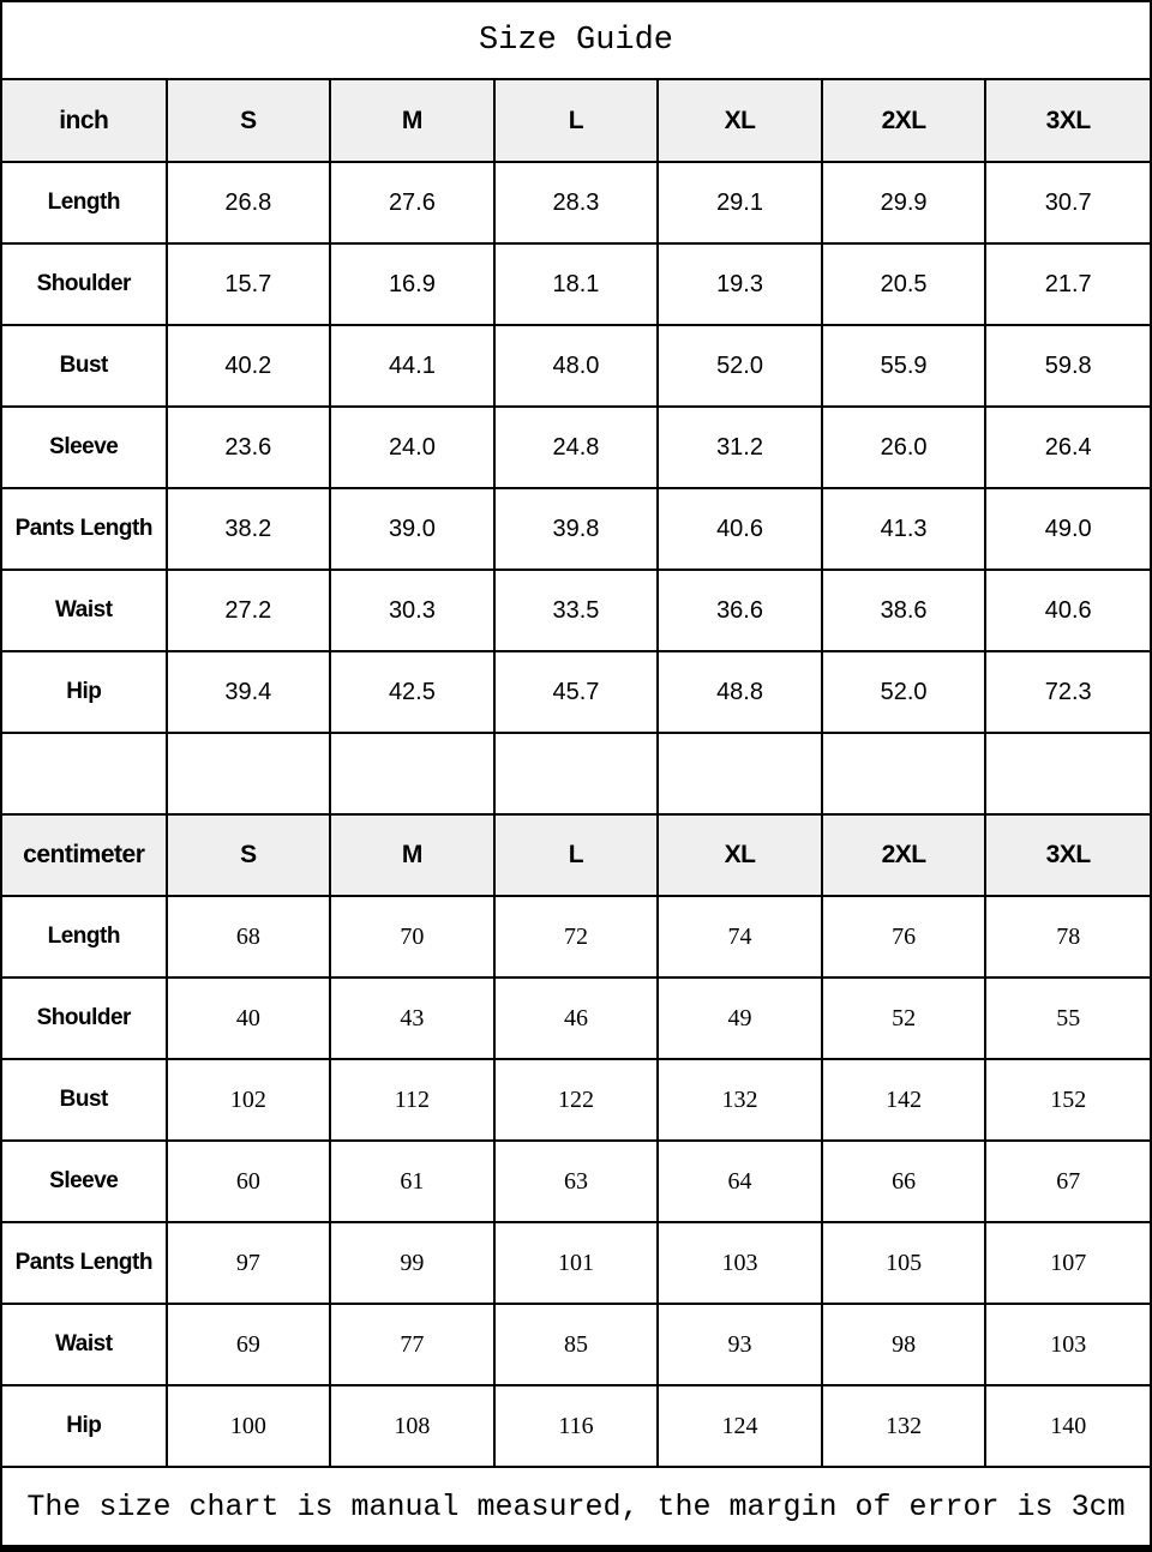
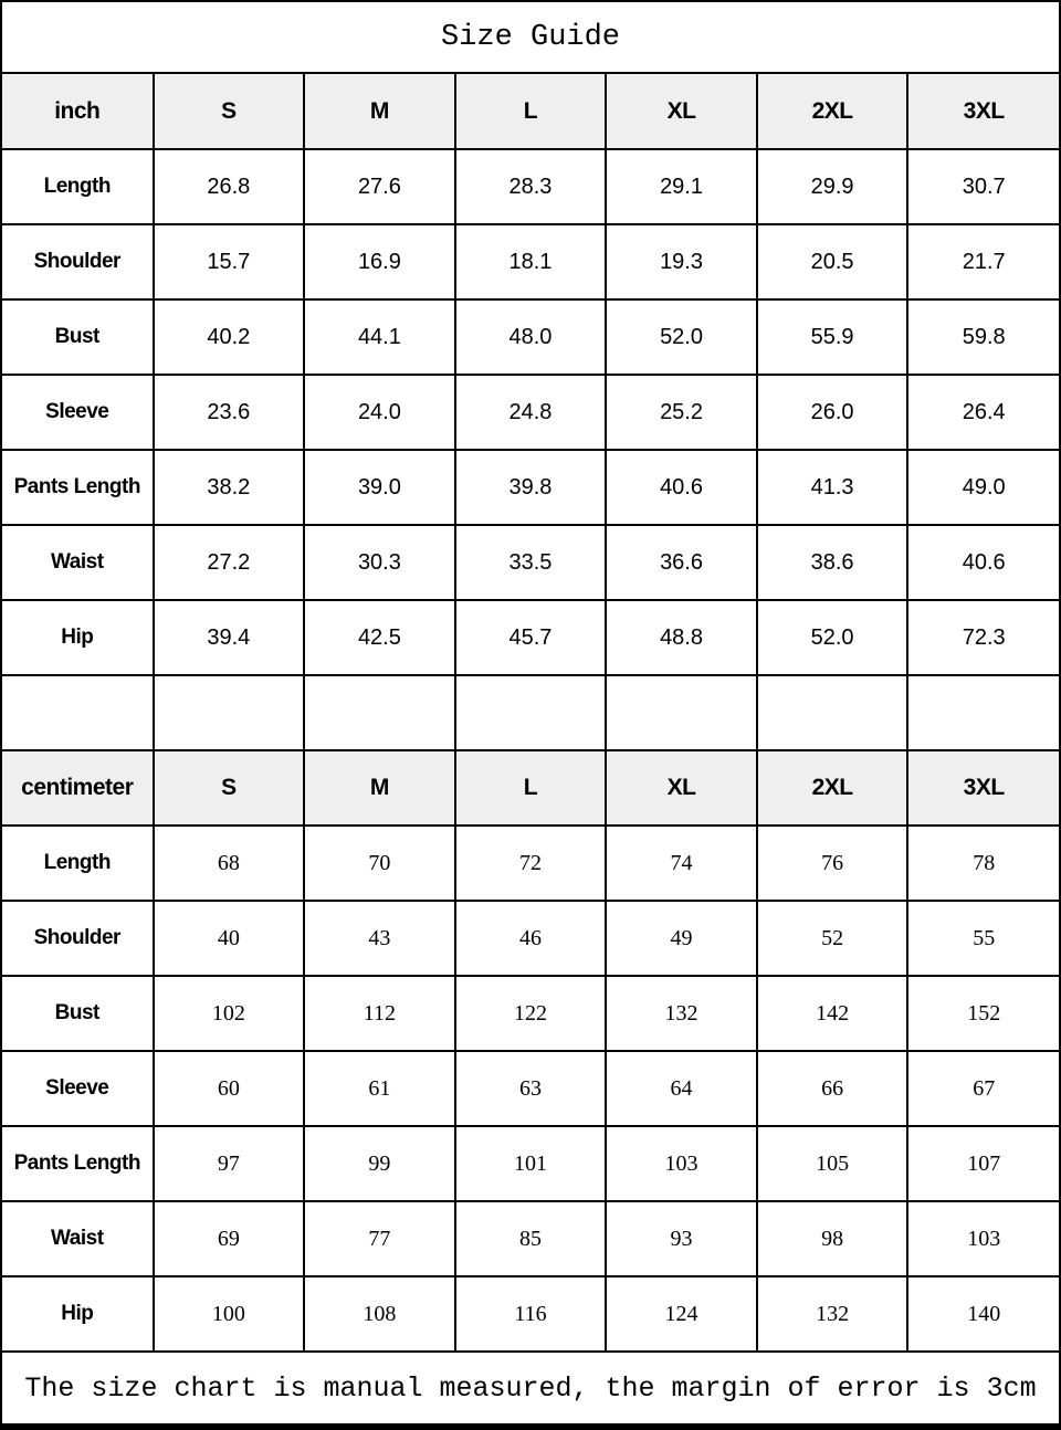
  Size Guide
  inch	S	M	L	XL	2XL	3XL
  Length	26.8	27.6	28.3	29.1	29.9	30.7
  Shoulder	15.7	16.9	18.1	19.3	20.5	21.7
  Bust	40.2	44.1	48.0	52.0	55.9	59.8
- Sleeve	23.6	24.0	24.8	31.2	26.0	26.4
+ Sleeve	23.6	24.0	24.8	25.2	26.0	26.4
  Pants Length	38.2	39.0	39.8	40.6	41.3	49.0
  Waist	27.2	30.3	33.5	36.6	38.6	40.6
  Hip	39.4	42.5	45.7	48.8	52.0	72.3
  centimeter	S	M	L	XL	2XL	3XL
  Length	68	70	72	74	76	78
  Shoulder	40	43	46	49	52	55
  Bust	102	112	122	132	142	152
  Sleeve	60	61	63	64	66	67
  Pants Length	97	99	101	103	105	107
  Waist	69	77	85	93	98	103
  Hip	100	108	116	124	132	140
  The size chart is manual measured, the margin of error is 3cm
